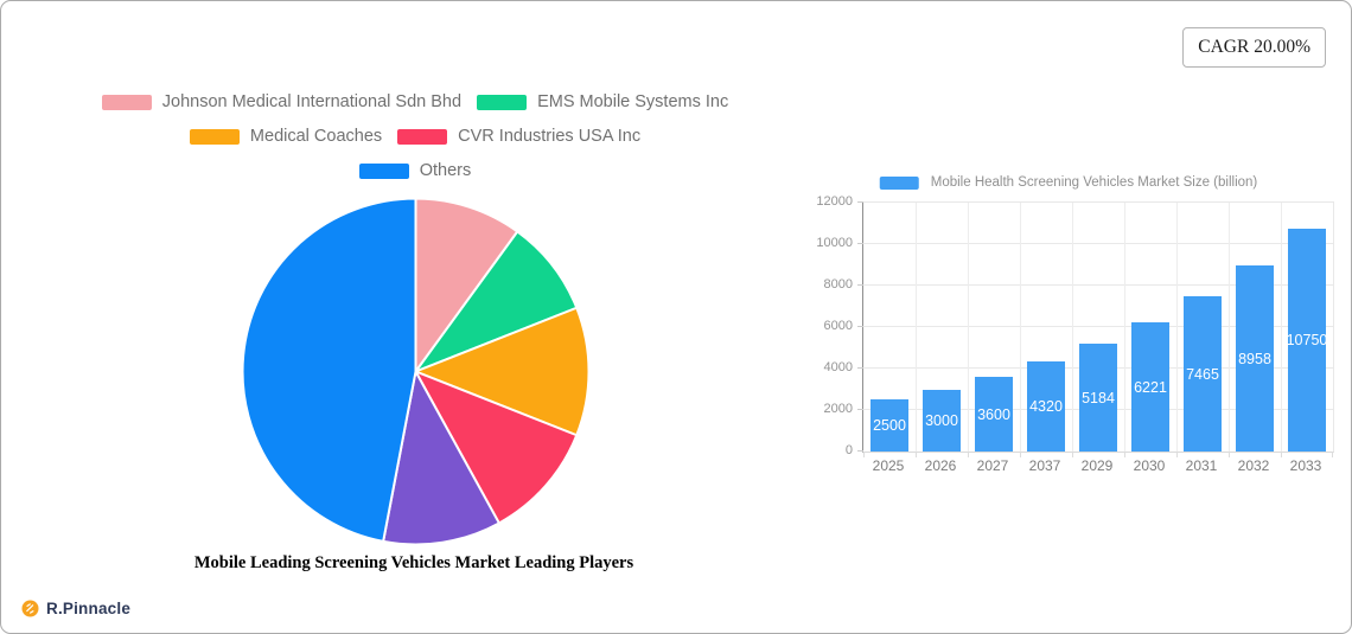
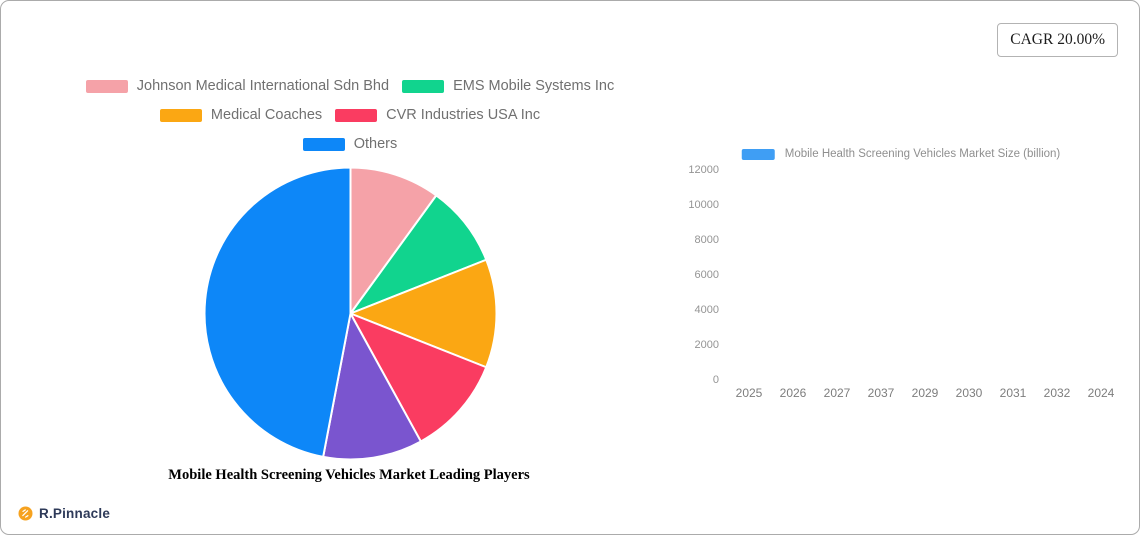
  CAGR 20.00%
  Johnson Medical International Sdn Bhd
  EMS Mobile Systems Inc
  Medical Coaches
  CVR Industries USA Inc
  Others
- Mobile Leading Screening Vehicles Market Leading Players
+ Mobile Health Screening Vehicles Market Leading Players
  Mobile Health Screening Vehicles Market Size (billion)
- 2500
- 3000
- 3600
- 4320
- 5184
- 6221
- 7465
- 8958
- 10750
  0
  2000
  4000
  6000
  8000
  10000
  12000
  2025
  2026
  2027
  2037
  2029
  2030
  2031
  2032
- 2033
+ 2024
  R.Pinnacle
